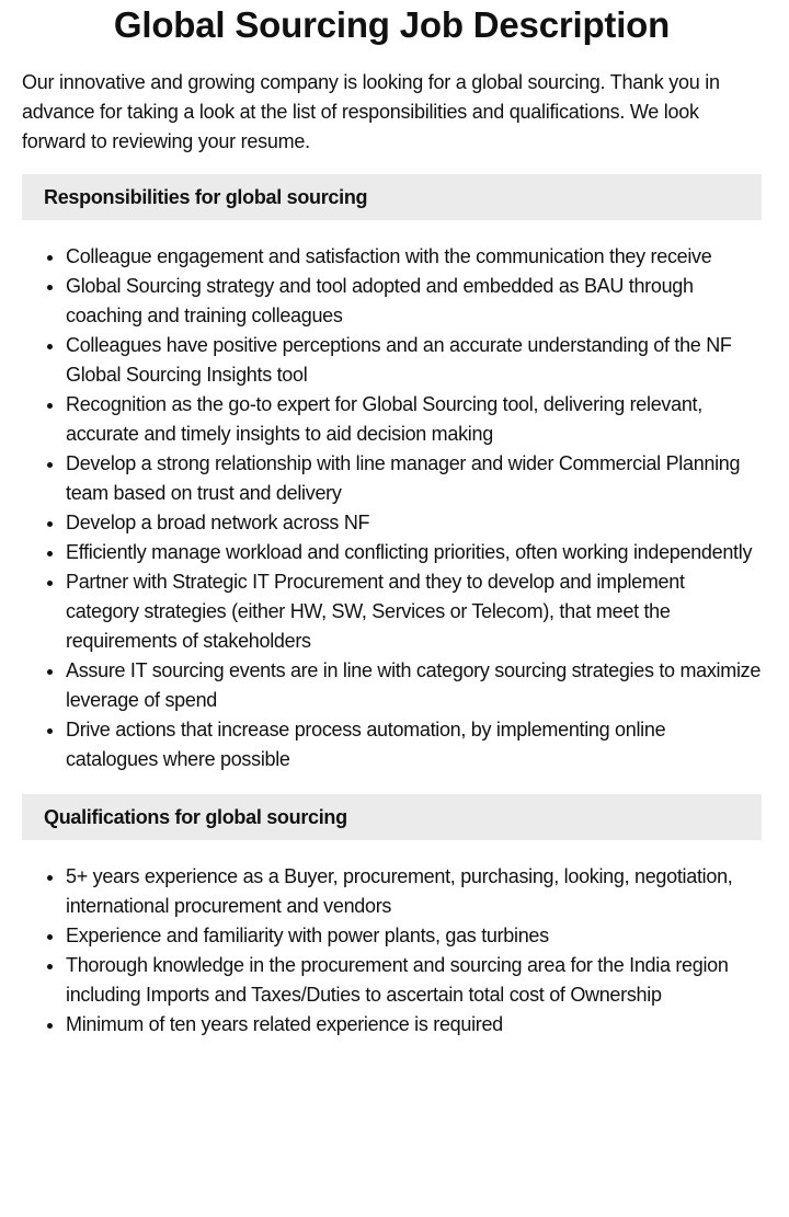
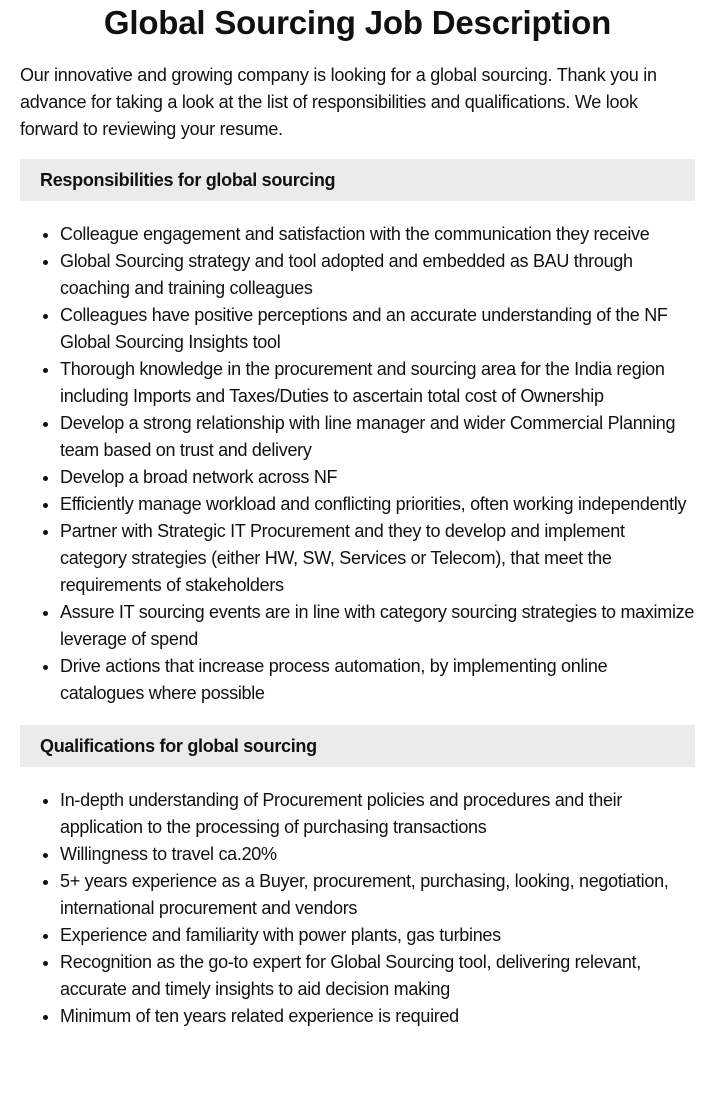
  Global Sourcing Job Description
  Our innovative and growing company is looking for a global sourcing. Thank you in advance for taking a look at the list of responsibilities and qualifications. We look forward to reviewing your resume.
  Responsibilities for global sourcing
  Colleague engagement and satisfaction with the communication they receive
  Global Sourcing strategy and tool adopted and embedded as BAU through coaching and training colleagues
  Colleagues have positive perceptions and an accurate understanding of the NF Global Sourcing Insights tool
- Recognition as the go-to expert for Global Sourcing tool, delivering relevant, accurate and timely insights to aid decision making
+ Thorough knowledge in the procurement and sourcing area for the India region including Imports and Taxes/Duties to ascertain total cost of Ownership
  Develop a strong relationship with line manager and wider Commercial Planning team based on trust and delivery
  Develop a broad network across NF
  Efficiently manage workload and conflicting priorities, often working independently
  Partner with Strategic IT Procurement and they to develop and implement category strategies (either HW, SW, Services or Telecom), that meet the requirements of stakeholders
  Assure IT sourcing events are in line with category sourcing strategies to maximize leverage of spend
  Drive actions that increase process automation, by implementing online catalogues where possible
  Qualifications for global sourcing
+ In-depth understanding of Procurement policies and procedures and their application to the processing of purchasing transactions
+ Willingness to travel ca.20%
  5+ years experience as a Buyer, procurement, purchasing, looking, negotiation, international procurement and vendors
  Experience and familiarity with power plants, gas turbines
- Thorough knowledge in the procurement and sourcing area for the India region including Imports and Taxes/Duties to ascertain total cost of Ownership
+ Recognition as the go-to expert for Global Sourcing tool, delivering relevant, accurate and timely insights to aid decision making
  Minimum of ten years related experience is required
